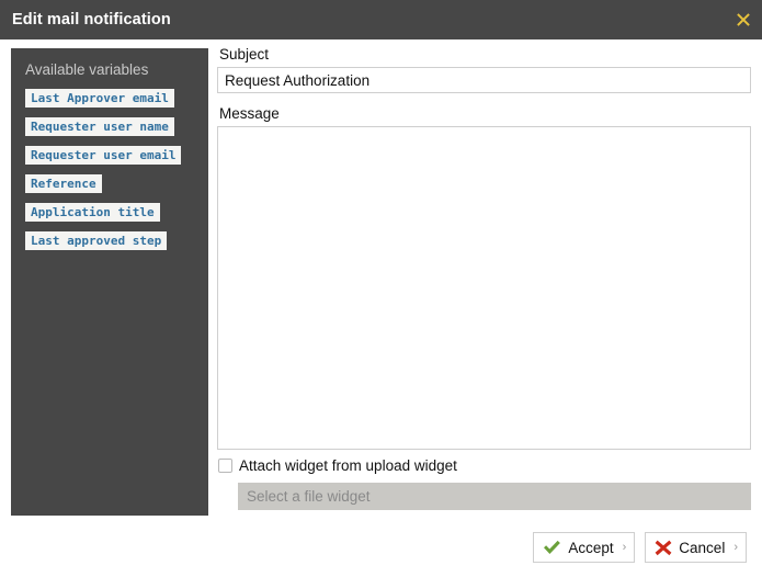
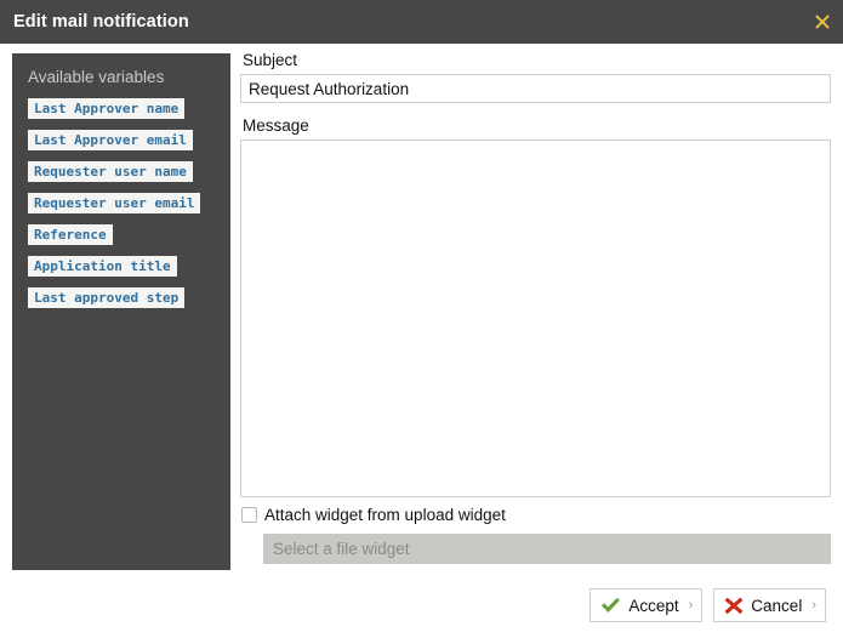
  Edit mail notification
  Available variables
+ Last Approver name
  Last Approver email
  Requester user name
  Requester user email
  Reference
  Application title
  Last approved step
  Subject
  Request Authorization
  Message
  Attach widget from upload widget
  Select a file widget
  Accept
  ›
  Cancel
  ›
